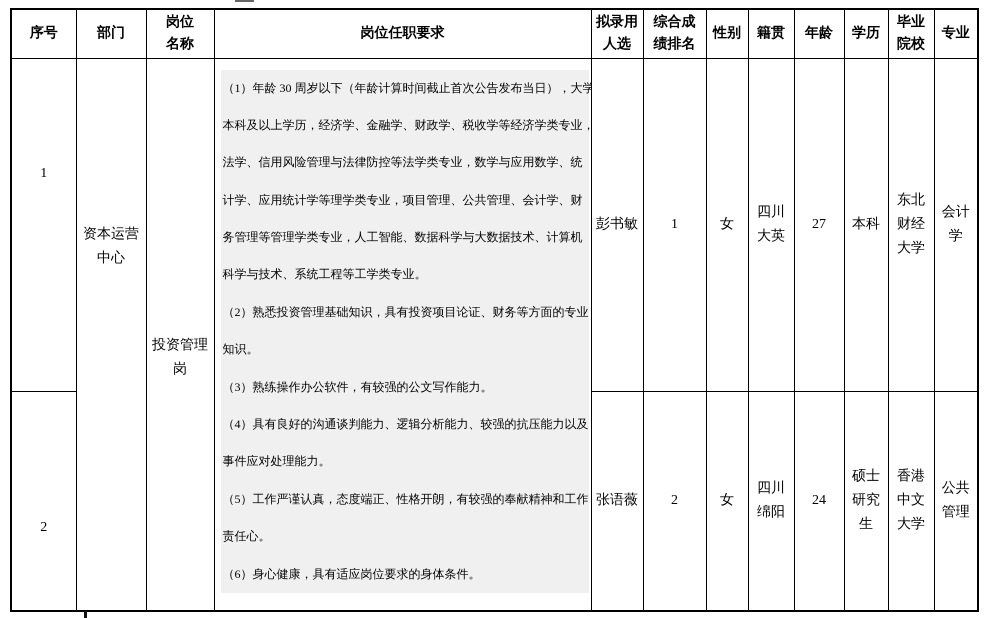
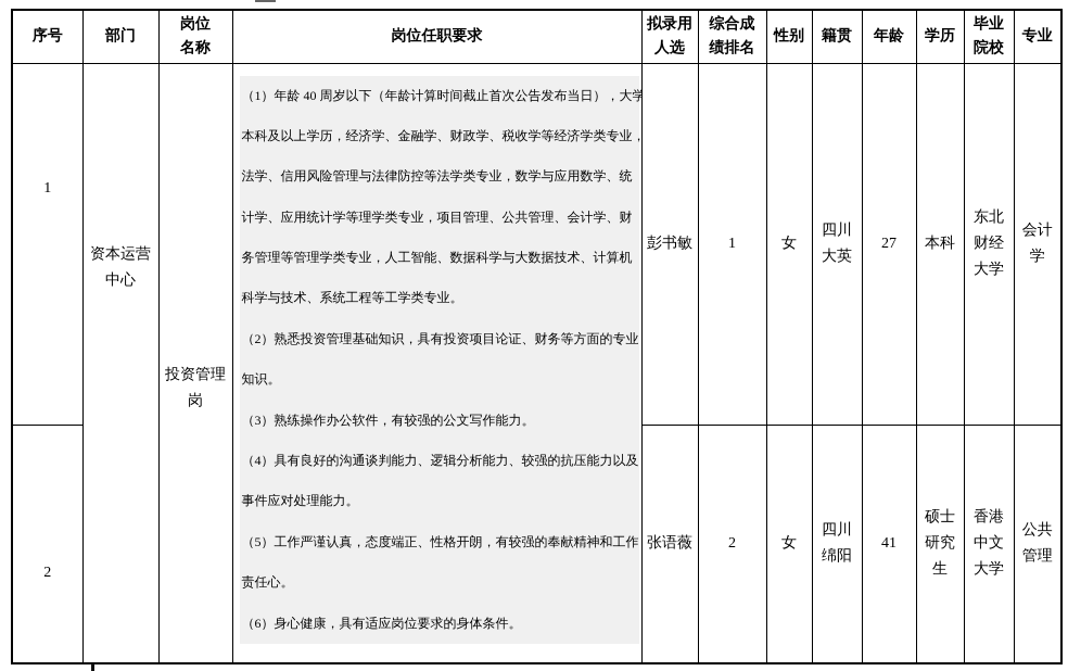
  序号	部门	岗位 名称	岗位任职要求	拟录用 人选	综合成 绩排名	性别	籍贯	年龄	学历	毕业 院校	专业
- 1	资本运营 中心	投资管理 岗	（1）年龄 30 周岁以下（年龄计算时间截止首次公告发布当日），大学本科及以上学历，经济学、金融学、财政学、税收学等经济学类专业，法学、信用风险管理与法律防控等法学类专业，数学与应用数学、统计学、应用统计学等理学类专业，项目管理、公共管理、会计学、财务管理等管理学类专业，人工智能、数据科学与大数据技术、计算机科学与技术、系统工程等工学类专业。（2）熟悉投资管理基础知识，具有投资项目论证、财务等方面的专业知识。（3）熟练操作办公软件，有较强的公文写作能力。（4）具有良好的沟通谈判能力、逻辑分析能力、较强的抗压能力以及事件应对处理能力。（5）工作严谨认真，态度端正、性格开朗，有较强的奉献精神和工作责任心。（6）身心健康，具有适应岗位要求的身体条件。	彭书敏	1	女	四川 大英	27	本科	东北 财经 大学	会计 学
+ 1	资本运营 中心	投资管理 岗	（1）年龄 40 周岁以下（年龄计算时间截止首次公告发布当日），大学本科及以上学历，经济学、金融学、财政学、税收学等经济学类专业，法学、信用风险管理与法律防控等法学类专业，数学与应用数学、统计学、应用统计学等理学类专业，项目管理、公共管理、会计学、财务管理等管理学类专业，人工智能、数据科学与大数据技术、计算机科学与技术、系统工程等工学类专业。（2）熟悉投资管理基础知识，具有投资项目论证、财务等方面的专业知识。（3）熟练操作办公软件，有较强的公文写作能力。（4）具有良好的沟通谈判能力、逻辑分析能力、较强的抗压能力以及事件应对处理能力。（5）工作严谨认真，态度端正、性格开朗，有较强的奉献精神和工作责任心。（6）身心健康，具有适应岗位要求的身体条件。	彭书敏	1	女	四川 大英	27	本科	东北 财经 大学	会计 学
- 2	张语薇	2	女	四川 绵阳	24	硕士 研究 生	香港 中文 大学	公共 管理
+ 2	张语薇	2	女	四川 绵阳	41	硕士 研究 生	香港 中文 大学	公共 管理
